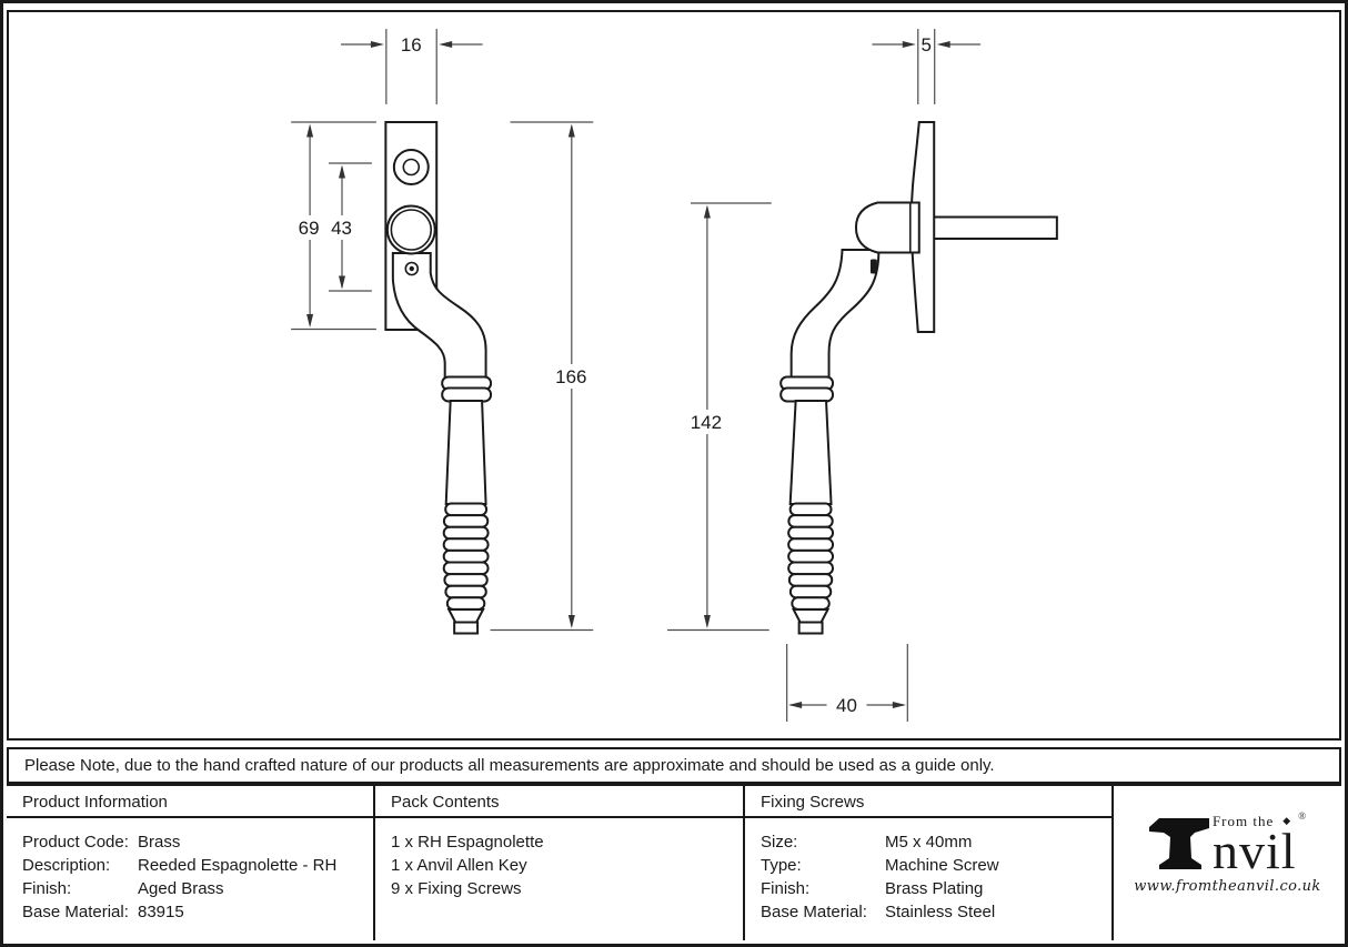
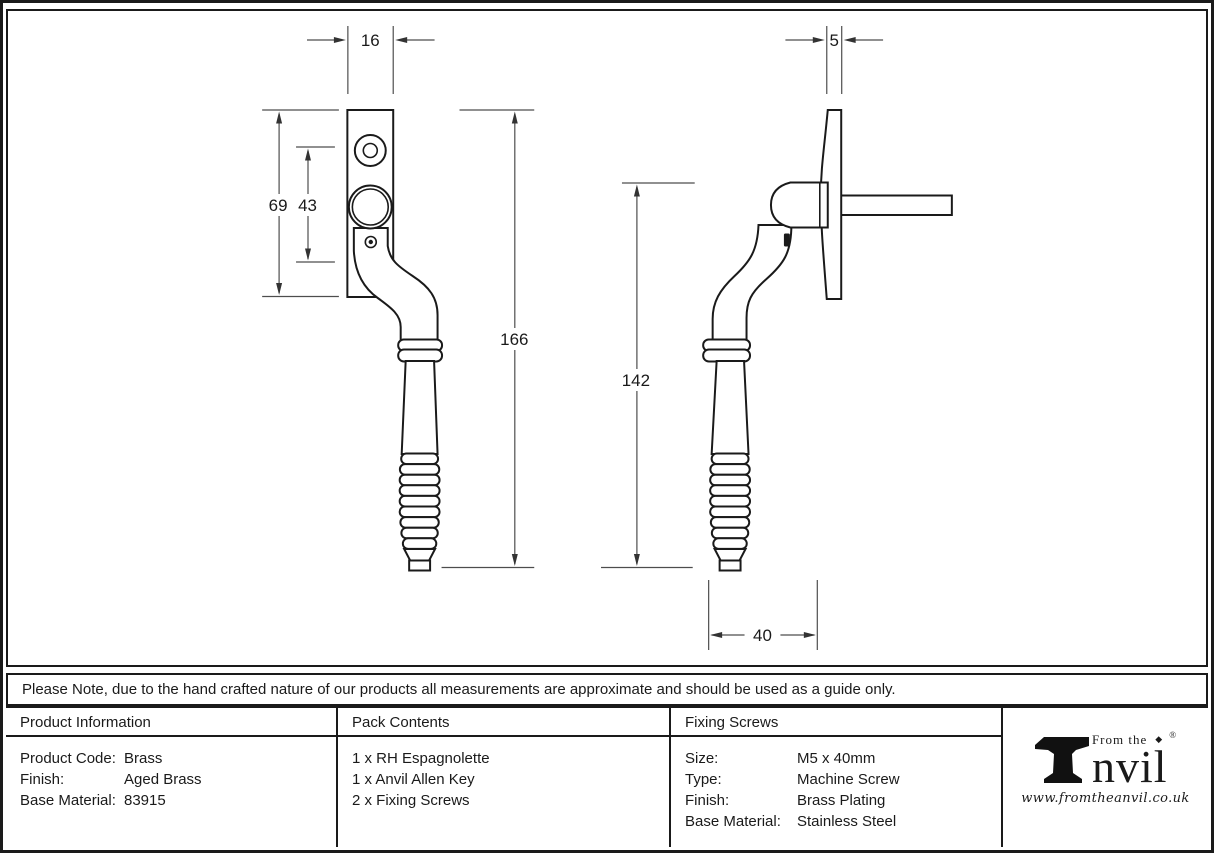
  16
  69
  43
  166
  5
  142
  40
  Please Note, due to the hand crafted nature of our products all measurements are approximate and should be used as a guide only.
  Product Information
  Product Code:
  Brass
- Description:
- Reeded Espagnolette - RH
  Finish:
  Aged Brass
  Base Material:
  83915
  Pack Contents
  1 x RH Espagnolette
  1 x Anvil Allen Key
- 9 x Fixing Screws
+ 2 x Fixing Screws
  Fixing Screws
  Size:
  M5 x 40mm
  Type:
  Machine Screw
  Finish:
  Brass Plating
  Base Material:
  Stainless Steel
  From the ◆ ®
  nvil
  www.fromtheanvil.co.uk
